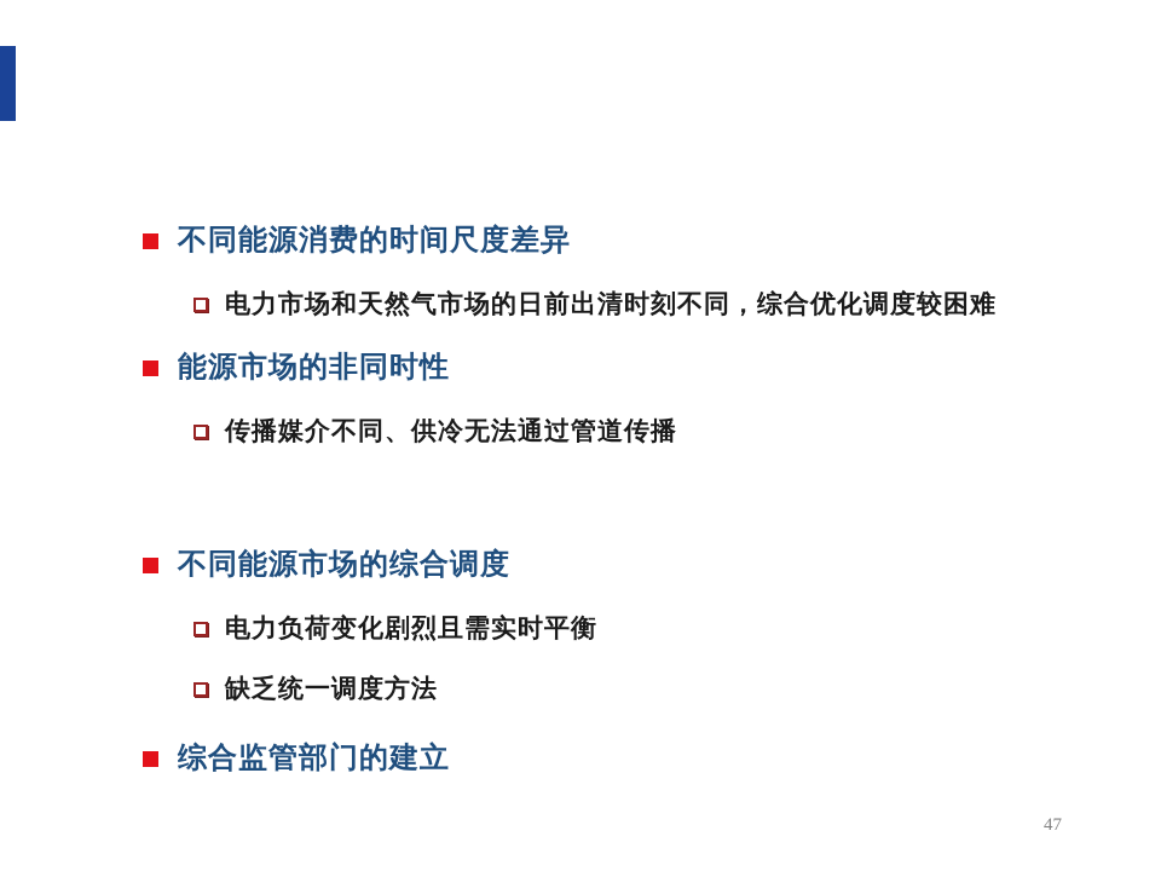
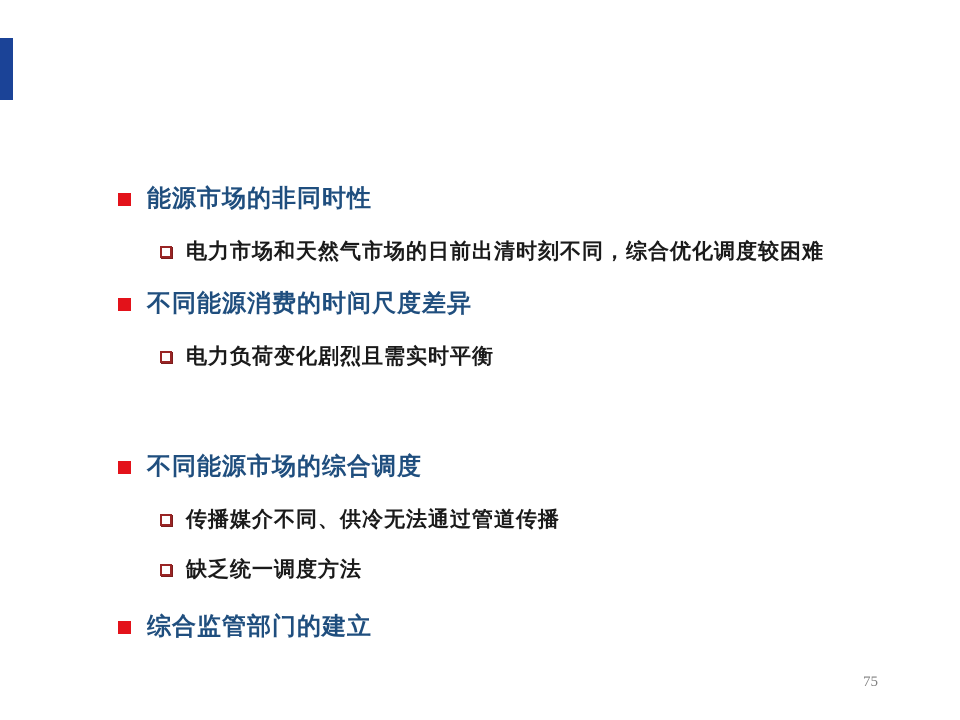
- 不同能源消费的时间尺度差异
+ 能源市场的非同时性
  电力市场和天然气市场的日前出清时刻不同，综合优化调度较困难
- 能源市场的非同时性
+ 不同能源消费的时间尺度差异
- 传播媒介不同、供冷无法通过管道传播
+ 电力负荷变化剧烈且需实时平衡
  不同能源市场的综合调度
- 电力负荷变化剧烈且需实时平衡
+ 传播媒介不同、供冷无法通过管道传播
  缺乏统一调度方法
  综合监管部门的建立
- 47
+ 75
